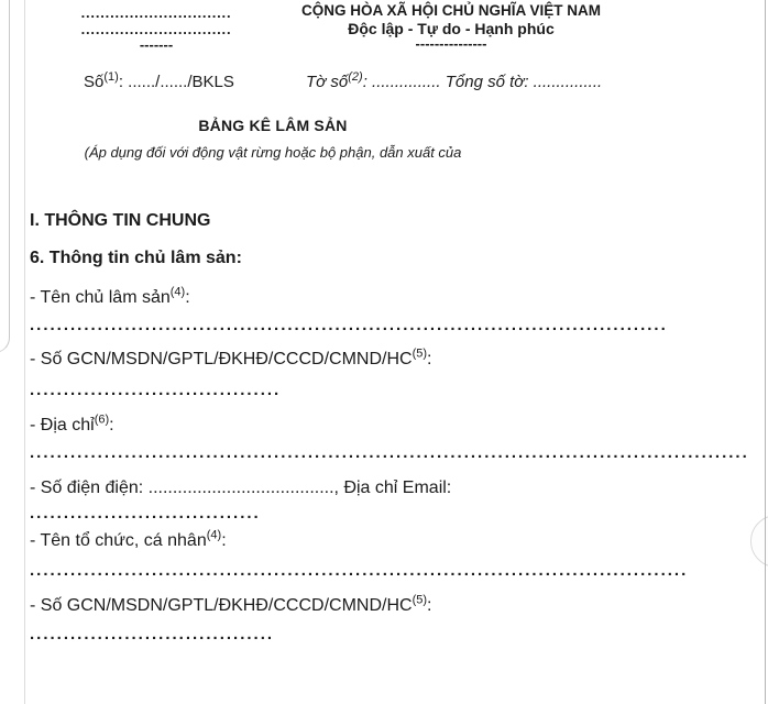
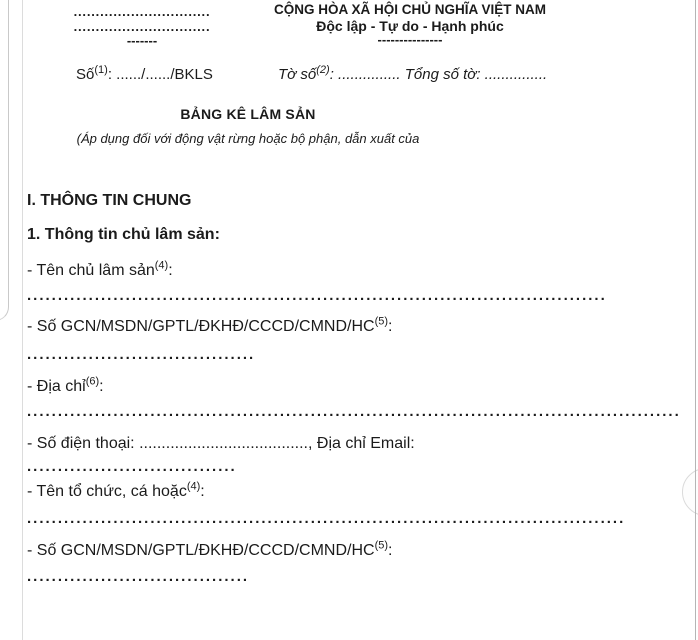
  ...............................
  ...............................
  -------
  CỘNG HÒA XÃ HỘI CHỦ NGHĨA VIỆT NAM
  Độc lập - Tự do - Hạnh phúc
  ---------------
  Số(1): ....../....../BKLS
  Tờ số(2): ............... Tổng số tờ: ...............
  BẢNG KÊ LÂM SẢN
  (Áp dụng đối với động vật rừng hoặc bộ phận, dẫn xuất của
  I. THÔNG TIN CHUNG
- 6. Thông tin chủ lâm sản:
+ 1. Thông tin chủ lâm sản:
  - Tên chủ lâm sản(4):
  ..............................................................................................
  - Số GCN/MSDN/GPTL/ĐKHĐ/CCCD/CMND/HC(5):
  - Địa chỉ(6):
  ..........................................................................................................
- - Số điện điện: ......................................, Địa chỉ Email:
+ - Số điện thoại: ......................................, Địa chỉ Email:
- - Tên tổ chức, cá nhân(4):
+ - Tên tổ chức, cá hoặc(4):
  .................................................................................................
  - Số GCN/MSDN/GPTL/ĐKHĐ/CCCD/CMND/HC(5):
